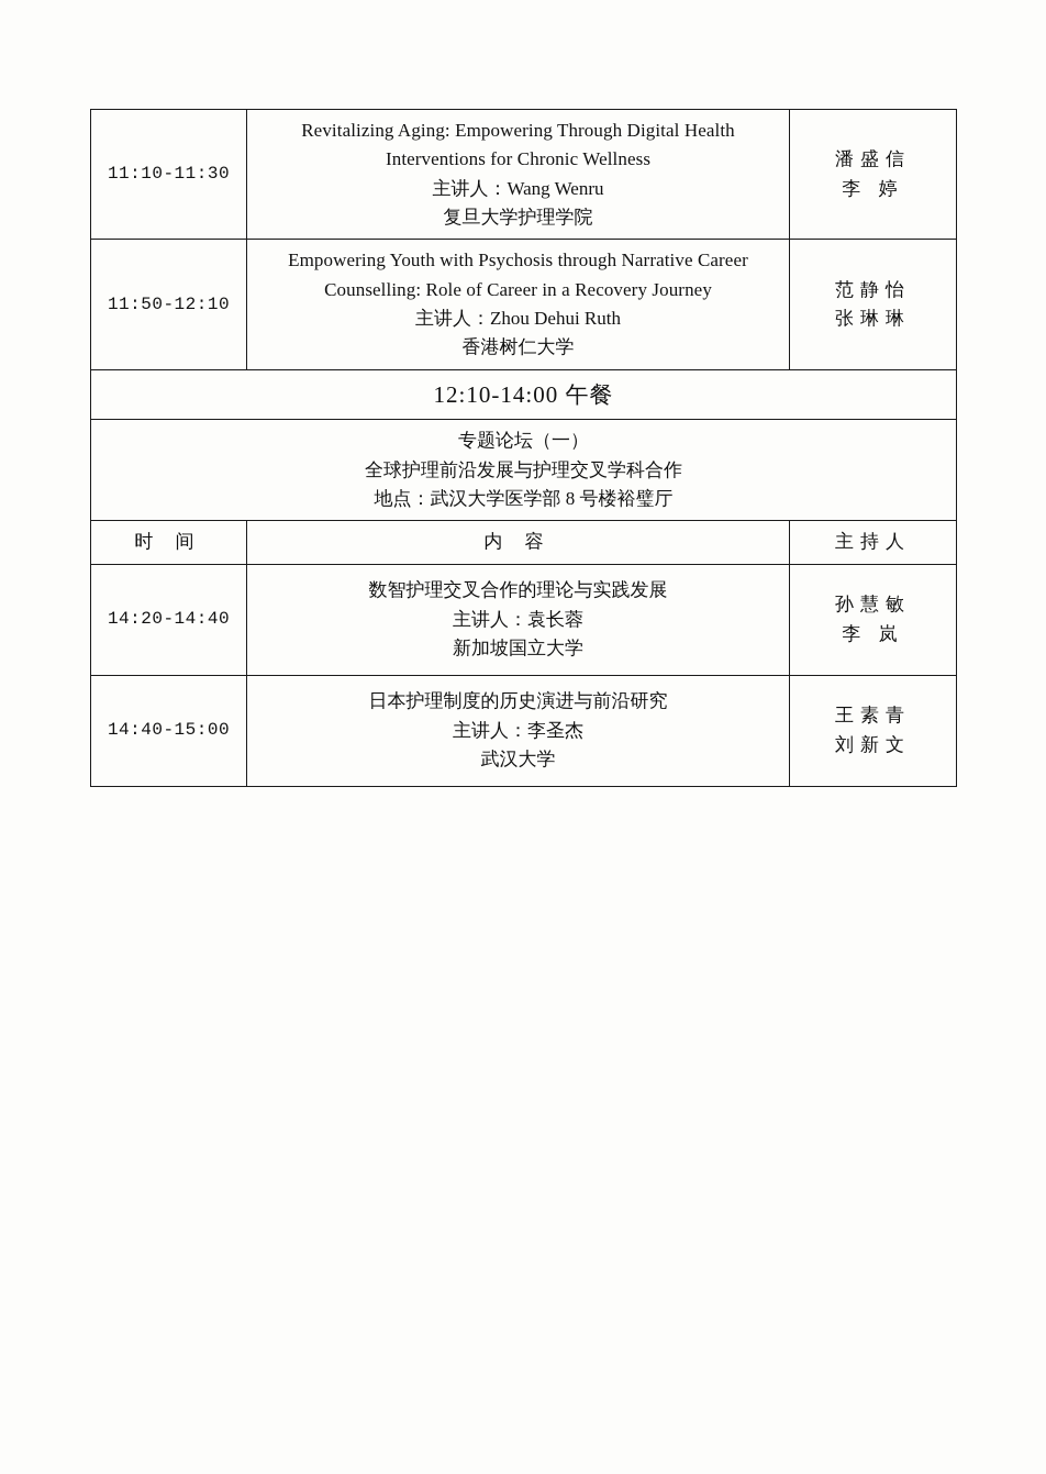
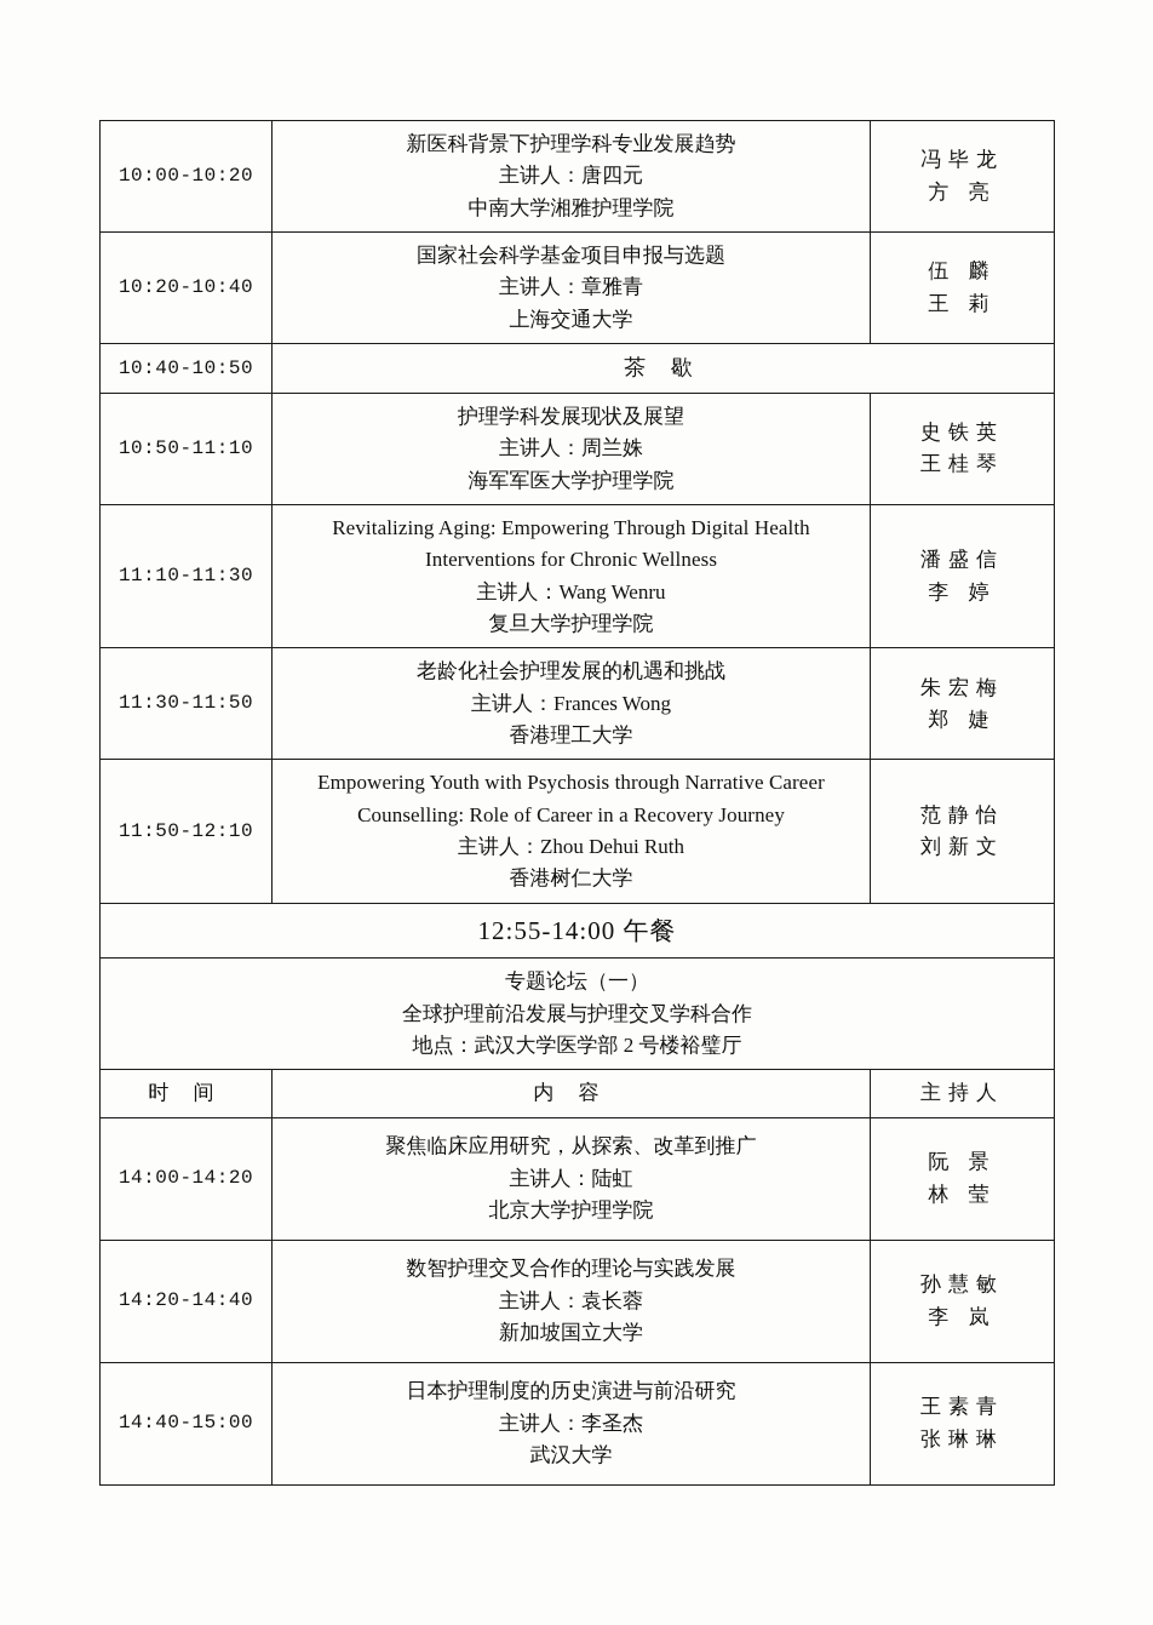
+ 10:00-10:20	新医科背景下护理学科专业发展趋势 主讲人：唐四元 中南大学湘雅护理学院	冯毕龙 方 亮
+ 10:20-10:40	国家社会科学基金项目申报与选题 主讲人：章雅青 上海交通大学	伍 麟 王 莉
+ 10:40-10:50	茶 歇
+ 10:50-11:10	护理学科发展现状及展望 主讲人：周兰姝 海军军医大学护理学院	史铁英 王桂琴
  11:10-11:30	Revitalizing Aging: Empowering Through Digital Health Interventions for Chronic Wellness 主讲人：Wang Wenru 复旦大学护理学院	潘盛信 李 婷
+ 11:30-11:50	老龄化社会护理发展的机遇和挑战 主讲人：Frances Wong 香港理工大学	朱宏梅 郑 婕
- 11:50-12:10	Empowering Youth with Psychosis through Narrative Career Counselling: Role of Career in a Recovery Journey 主讲人：Zhou Dehui Ruth 香港树仁大学	范静怡 张琳琳
+ 11:50-12:10	Empowering Youth with Psychosis through Narrative Career Counselling: Role of Career in a Recovery Journey 主讲人：Zhou Dehui Ruth 香港树仁大学	范静怡 刘新文
- 12:10-14:00 午餐
+ 12:55-14:00 午餐
- 专题论坛（一） 全球护理前沿发展与护理交叉学科合作 地点：武汉大学医学部 8 号楼裕璧厅
+ 专题论坛（一） 全球护理前沿发展与护理交叉学科合作 地点：武汉大学医学部 2 号楼裕璧厅
  时 间	内 容	主持人
+ 14:00-14:20	聚焦临床应用研究，从探索、改革到推广 主讲人：陆虹 北京大学护理学院	阮 景 林 莹
  14:20-14:40	数智护理交叉合作的理论与实践发展 主讲人：袁长蓉 新加坡国立大学	孙慧敏 李 岚
- 14:40-15:00	日本护理制度的历史演进与前沿研究 主讲人：李圣杰 武汉大学	王素青 刘新文
+ 14:40-15:00	日本护理制度的历史演进与前沿研究 主讲人：李圣杰 武汉大学	王素青 张琳琳
